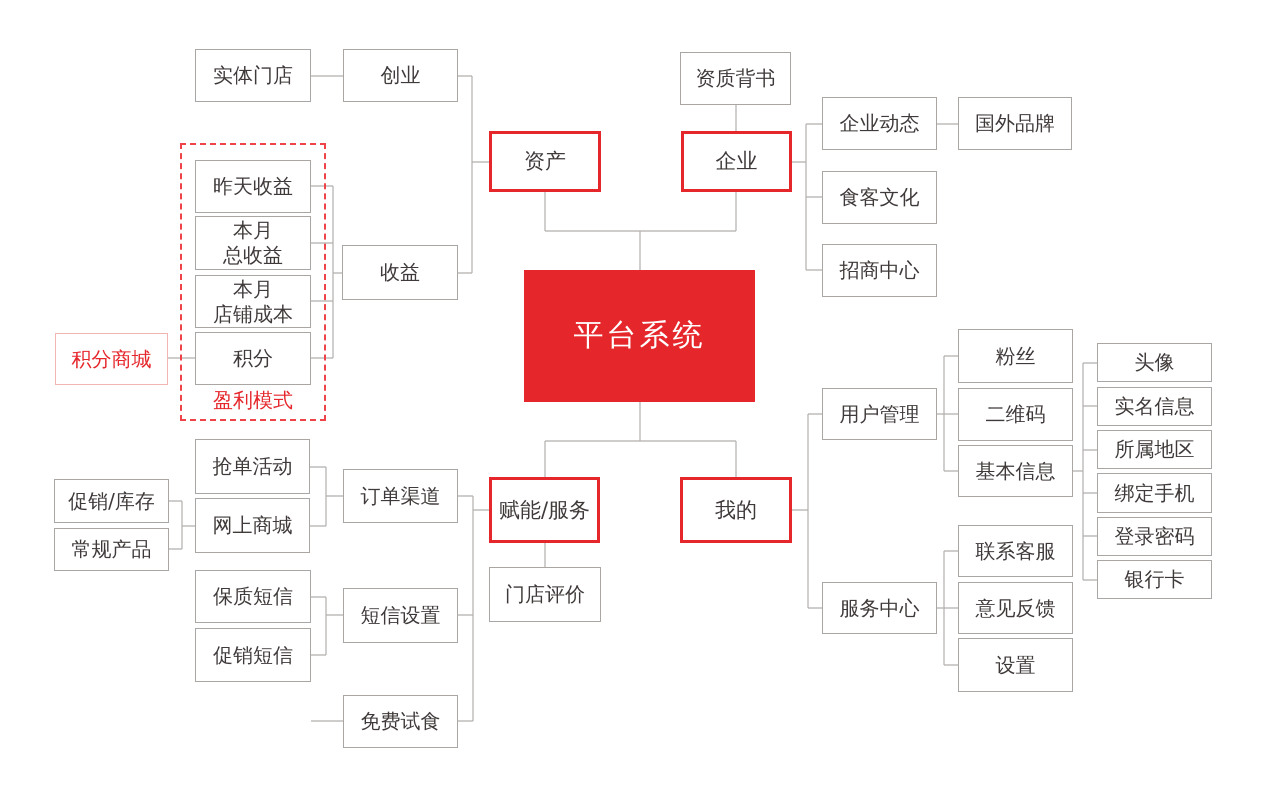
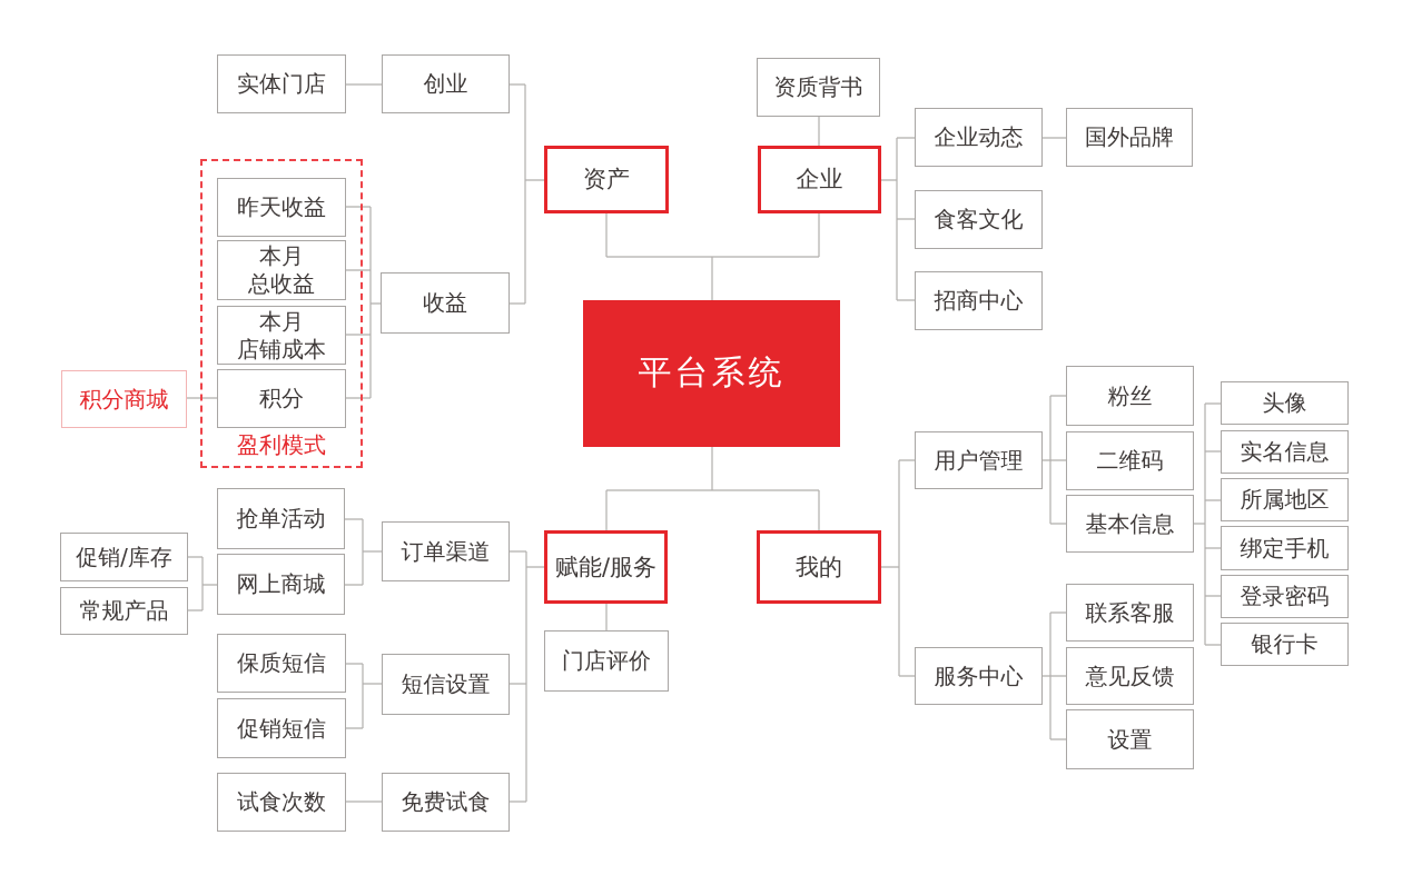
  盈利模式
  平台系统
  实体门店
  创业
  资产
  昨天收益
  本月
  总收益
  本月
  店铺成本
  积分
  积分商城
  收益
  资质背书
  企业
  企业动态
  国外品牌
  食客文化
  招商中心
  赋能/服务
  抢单活动
  网上商城
  促销/库存
  常规产品
  订单渠道
  保质短信
  促销短信
  短信设置
+ 试食次数
  免费试食
  门店评价
  我的
  用户管理
  粉丝
  二维码
  基本信息
  头像
  实名信息
  所属地区
  绑定手机
  登录密码
  银行卡
  服务中心
  联系客服
  意见反馈
  设置
